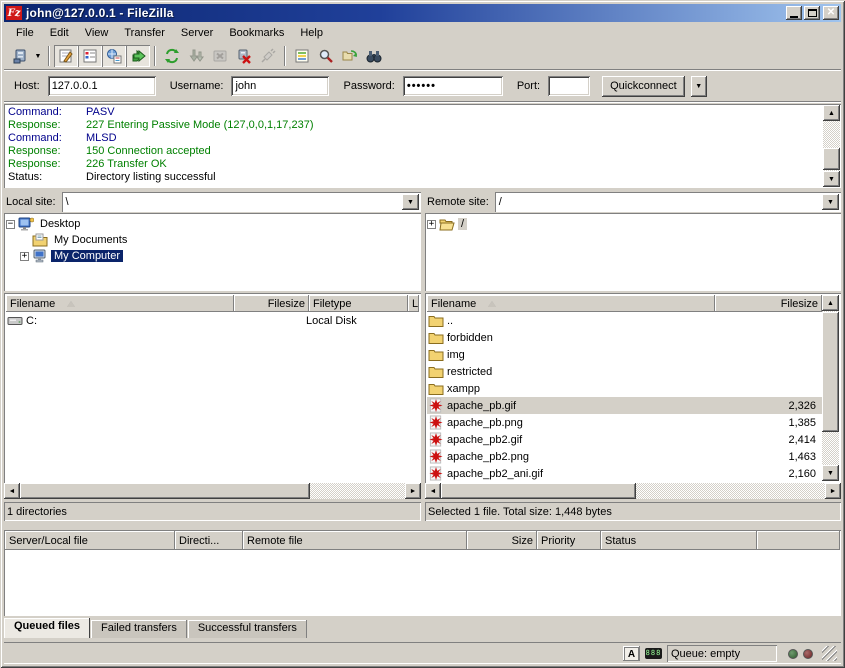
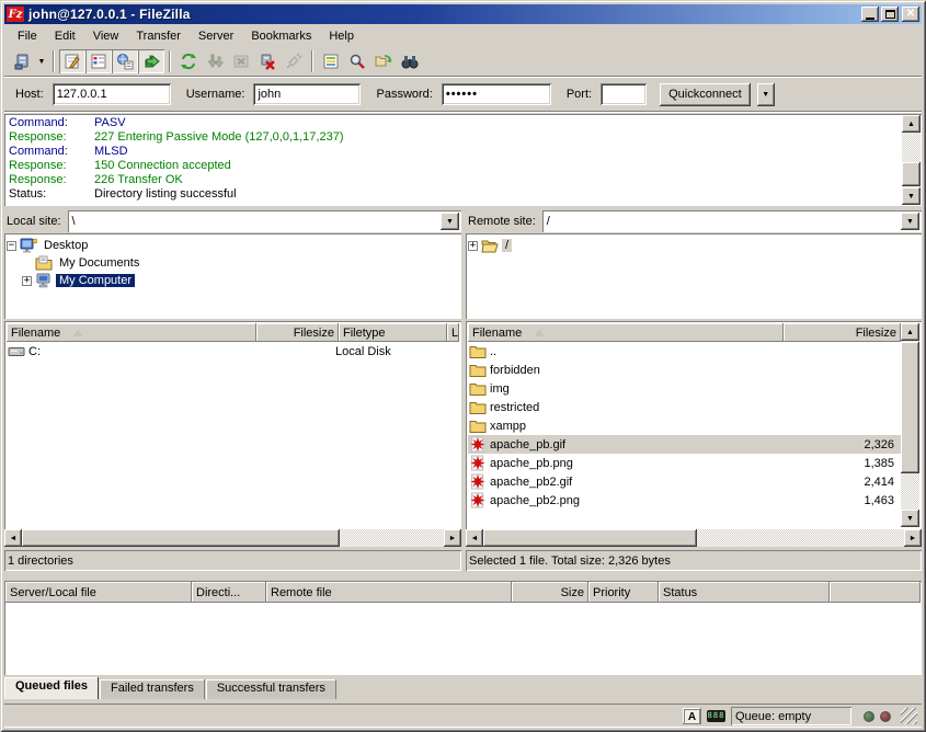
  Fz
  john@127.0.0.1 - FileZilla
  ✕
  File
  Edit
  View
  Transfer
  Server
  Bookmarks
  Help
  Host:
  127.0.0.1
  Username:
  john
  Password:
  ••••••
  Port:
  Quickconnect
  Command:
  PASV
  Response:
  227 Entering Passive Mode (127,0,0,1,17,237)
  Command:
  MLSD
  Response:
  150 Connection accepted
  Response:
  226 Transfer OK
  Status:
  Directory listing successful
  Local site:
  \
  −
  Desktop
  My Documents
  +
  My Computer
  Filename
  Filesize
  Filetype
  L
  C:
  Local Disk
  1 directories
  Remote site:
  /
  +
  /
  Filename
  Filesize
  ..
  forbidden
  img
  restricted
  xampp
  apache_pb.gif
  2,326
  apache_pb.png
  1,385
  apache_pb2.gif
  2,414
  apache_pb2.png
  1,463
- apache_pb2_ani.gif
- 2,160
- Selected 1 file. Total size: 1,448 bytes
+ Selected 1 file. Total size: 2,326 bytes
  Server/Local file
  Directi...
  Remote file
  Size
  Priority
  Status
  Queued files
  Failed transfers
  Successful transfers
  A
  888
  Queue: empty
